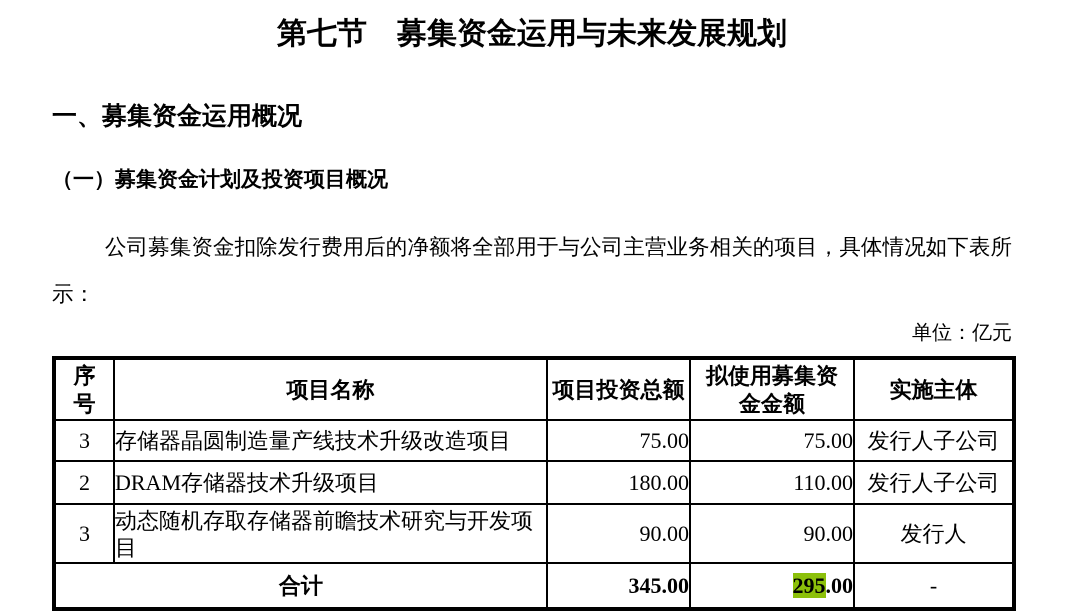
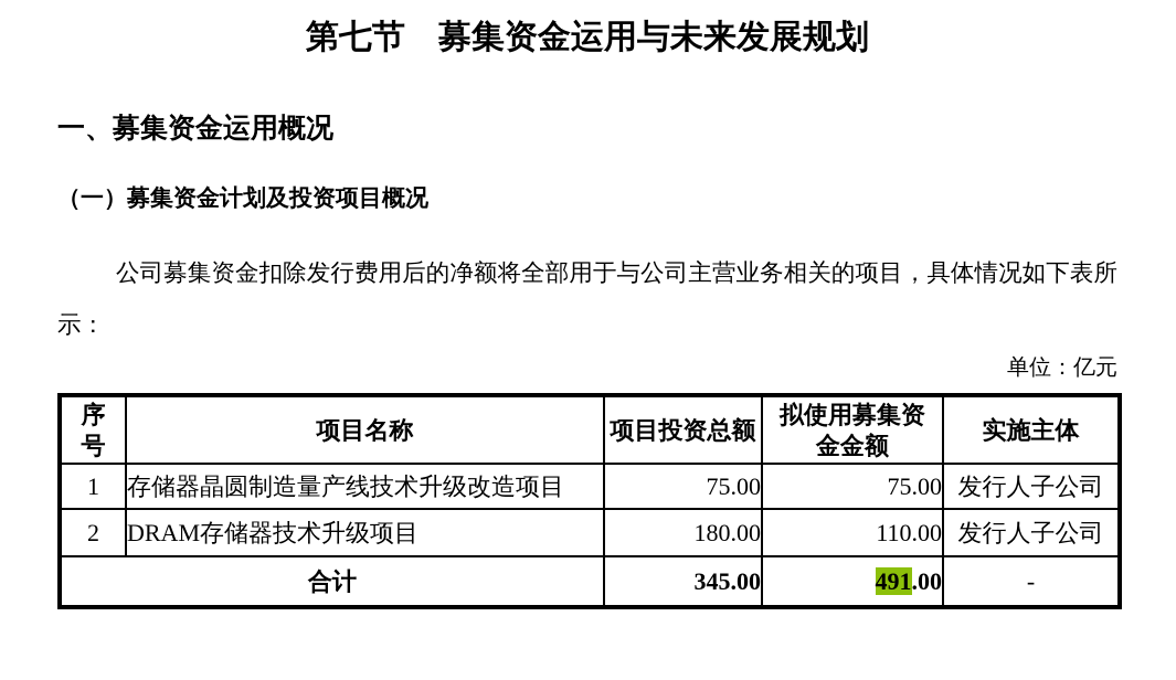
  第七节 募集资金运用与未来发展规划
  一、募集资金运用概况
  （一）募集资金计划及投资项目概况
  公司募集资金扣除发行费用后的净额将全部用于与公司主营业务相关的项目，具体情况如下表所示：
  单位：亿元
  序 号	项目名称	项目投资总额	拟使用募集资 金金额	实施主体
- 3	存储器晶圆制造量产线技术升级改造项目	75.00	75.00	发行人子公司
+ 1	存储器晶圆制造量产线技术升级改造项目	75.00	75.00	发行人子公司
  2	DRAM存储器技术升级项目	180.00	110.00	发行人子公司
- 3	动态随机存取存储器前瞻技术研究与开发项目	90.00	90.00	发行人
- 合计	345.00	295.00	-
+ 合计	345.00	491.00	-
